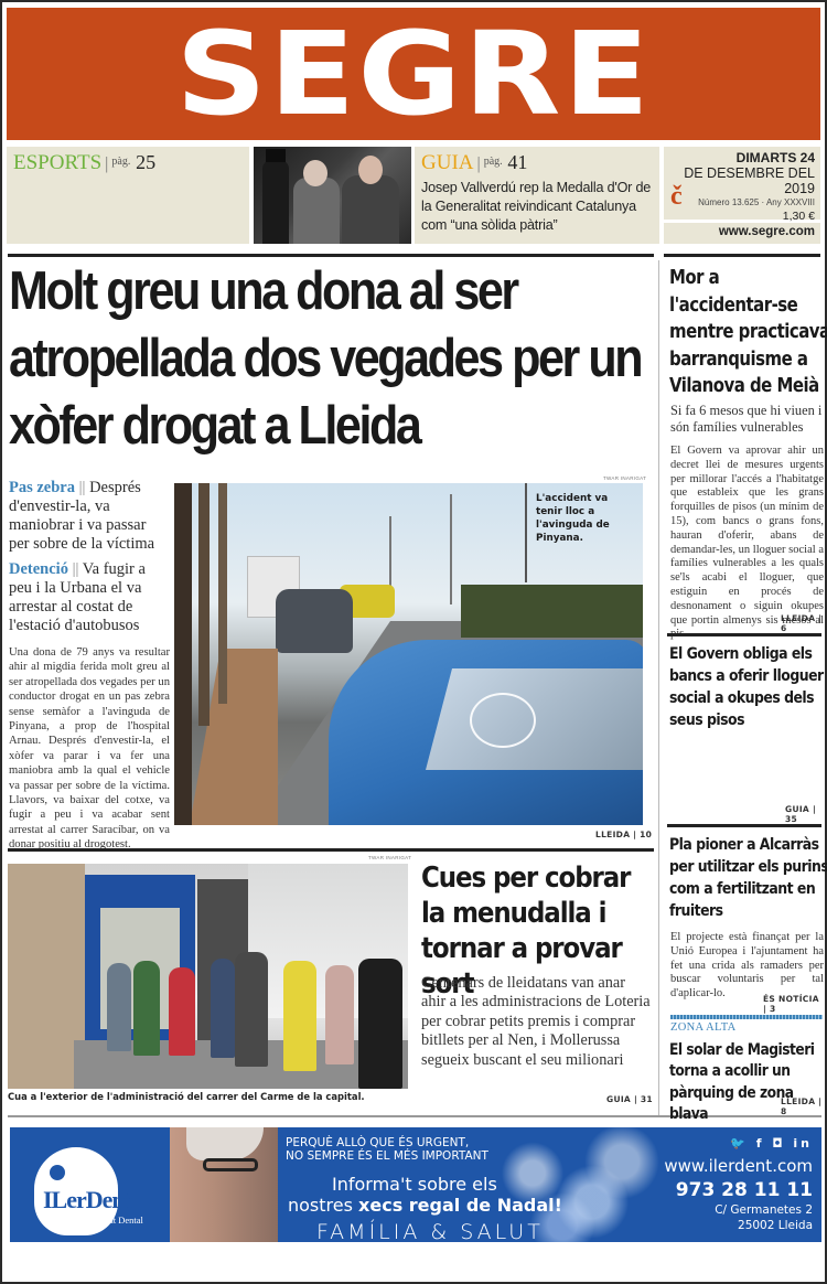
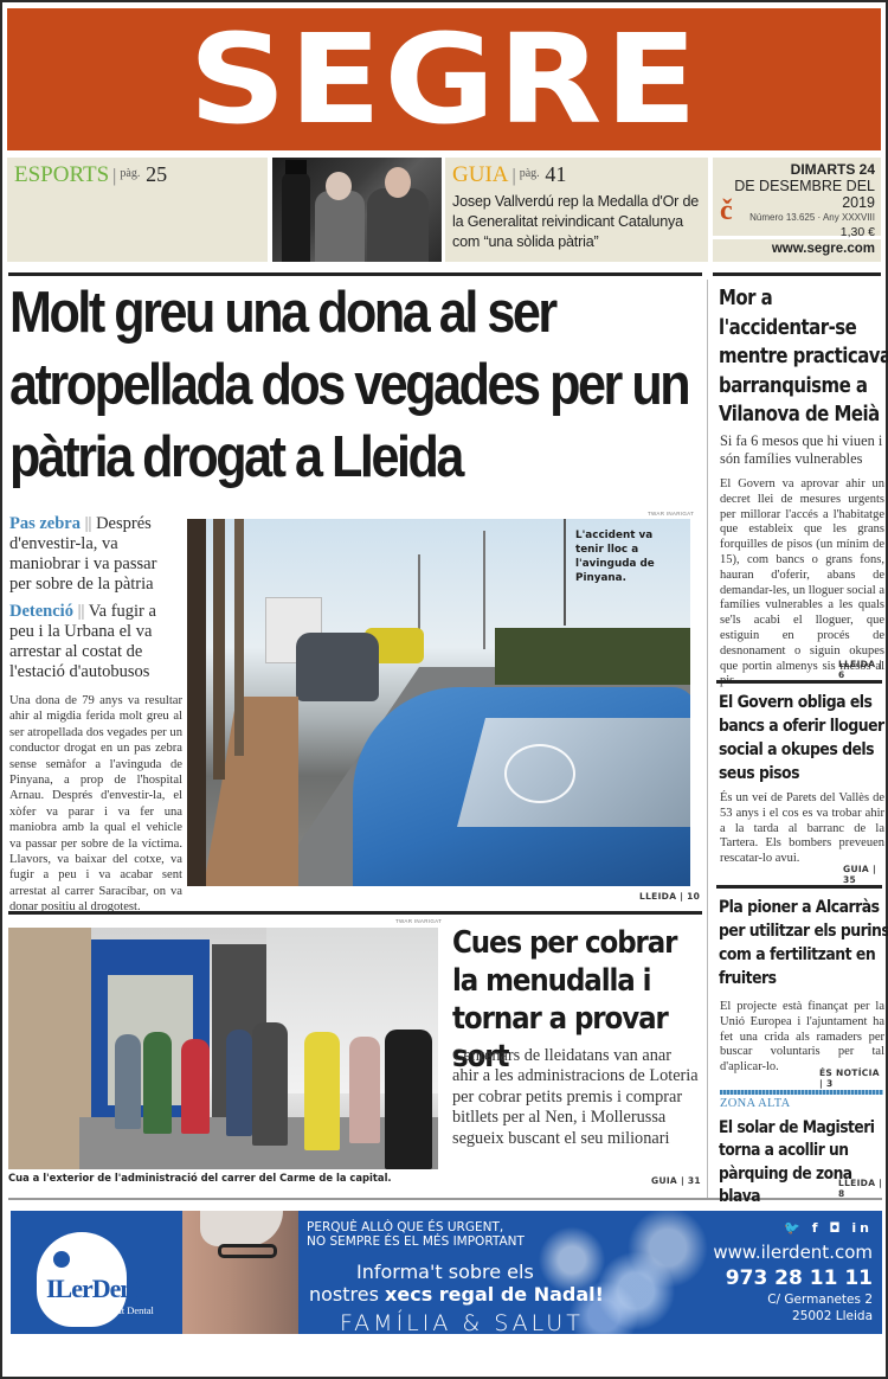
  SEGRE
  ESPORTS | pàg. 25
  GUIA | pàg. 41
  Josep Vallverdú rep la Medalla d'Or de la Generalitat reivindicant Catalunya com “una sòlida pàtria”
  č
  DIMARTS 24
  DE DESEMBRE DEL 2019
  Número 13.625 · Any XXXVIII
  1,30 €
  www.segre.com
- Molt greu una dona al ser atropellada dos vegades per un xòfer drogat a Lleida
+ Molt greu una dona al ser atropellada dos vegades per un pàtria drogat a Lleida
- Pas zebra || Després d'envestir-la, va maniobrar i va passar per sobre de la víctima
+ Pas zebra || Després d'envestir-la, va maniobrar i va passar per sobre de la pàtria
  Detenció || Va fugir a peu i la Urbana el va arrestar al costat de l'estació d'autobusos
  Una dona de 79 anys va resultar ahir al migdia ferida molt greu al ser atropellada dos vegades per un conductor drogat en un pas zebra sense semàfor a l'avinguda de Pinyana, a prop de l'hospital Arnau. Després d'envestir-la, el xòfer va parar i va fer una maniobra amb la qual el vehicle va passar per sobre de la víctima. Llavors, va baixar del cotxe, va fugir a peu i va acabar sent arrestat al carrer Saracíbar, on va donar positiu al drogotest.
  L'accident va tenir lloc a l'avinguda de Pinyana.
  LLEIDA | 10
  Cua a l'exterior de l'administració del carrer del Carme de la capital.
  Cues per cobrar la menudalla i tornar a provar sort
  Centenars de lleidatans van anar ahir a les administracions de Loteria per cobrar petits premis i comprar bitllets per al Nen, i Mollerussa segueix buscant el seu milionari
  GUIA | 31
  Mor a l'accidentar-se mentre practicava barranquisme a Vilanova de Meià
  Si fa 6 mesos que hi viuen i són famílies vulnerables
  El Govern va aprovar ahir un decret llei de mesures urgents per millorar l'accés a l'habitatge que estableix que les grans forquilles de pisos (un mínim de 15), com bancs o grans fons, hauran d'oferir, abans de demandar-les, un lloguer social a famílies vulnerables a les quals se'ls acabi el lloguer, que estiguin en procés de desnonament o siguin okupes que portin almenys sis mesos al
  LLEIDA | 6
  El Govern obliga els bancs a oferir lloguer social a okupes dels seus pisos
+ És un veí de Parets del Vallès de 53 anys i el cos es va trobar ahir a la tarda al barranc de la Tartera. Els bombers preveuen rescatar-lo avui.
  GUIA | 35
  Pla pioner a Alcarràs per utilitzar els purins com a fertilitzant en fruiters
  El projecte està finançat per la Unió Europea i l'ajuntament ha fet una crida als ramaders per buscar voluntaris per tal d'aplicar-lo.
  ÉS NOTÍCIA | 3
  ZONA ALTA
  El solar de Magisteri torna a acollir un pàrquing de zona blava
  LLEIDA | 8
  ILerDent
  Institut Dental
  PERQUÈ ALLÒ QUE ÉS URGENT,
  NO SEMPRE ÉS EL MÉS IMPORTANT
  Informa't sobre els
  nostres xecs regal de Nadal!
  FAMÍLIA & SALUT
  🐦 f ◘ in
  www.ilerdent.com
  973 28 11 11
  C/ Germanetes 2
  25002 Lleida
